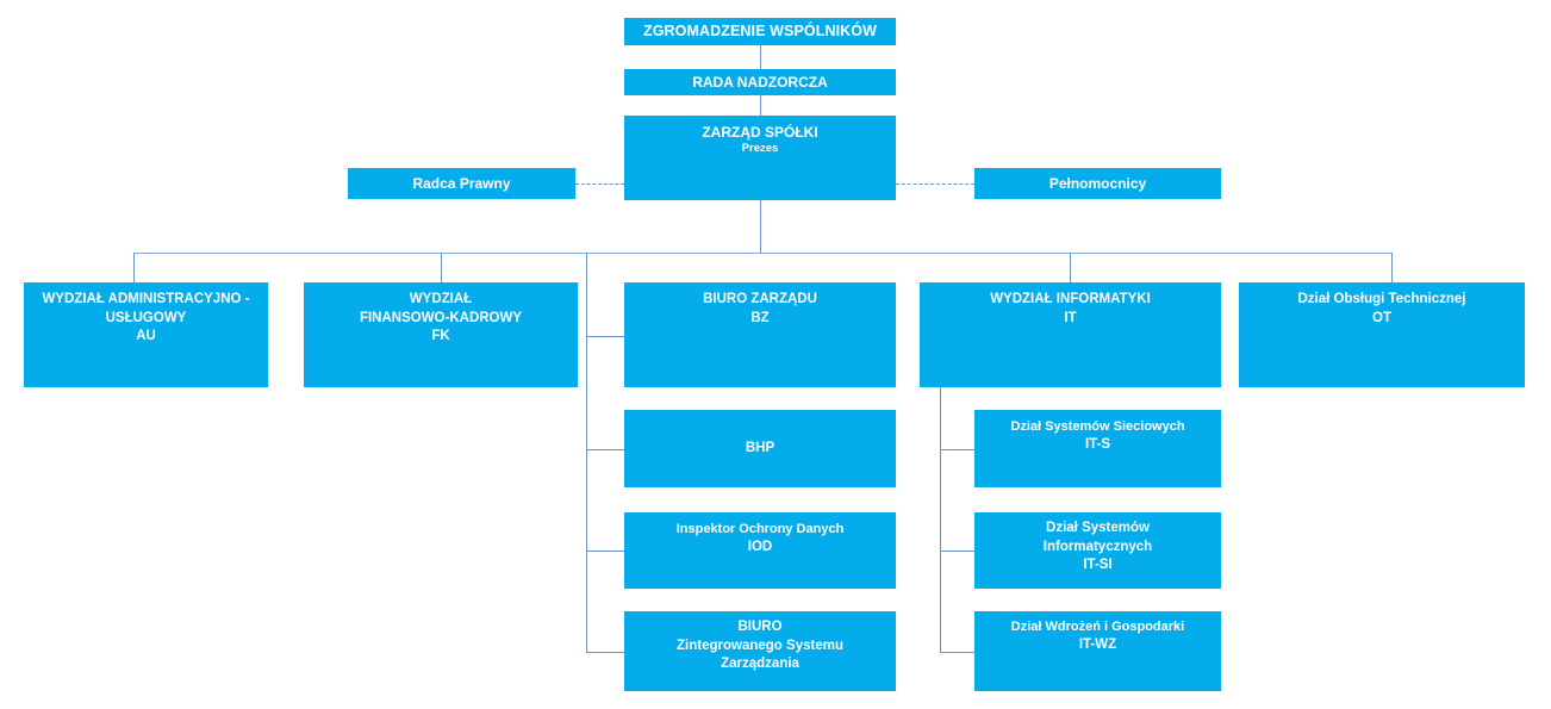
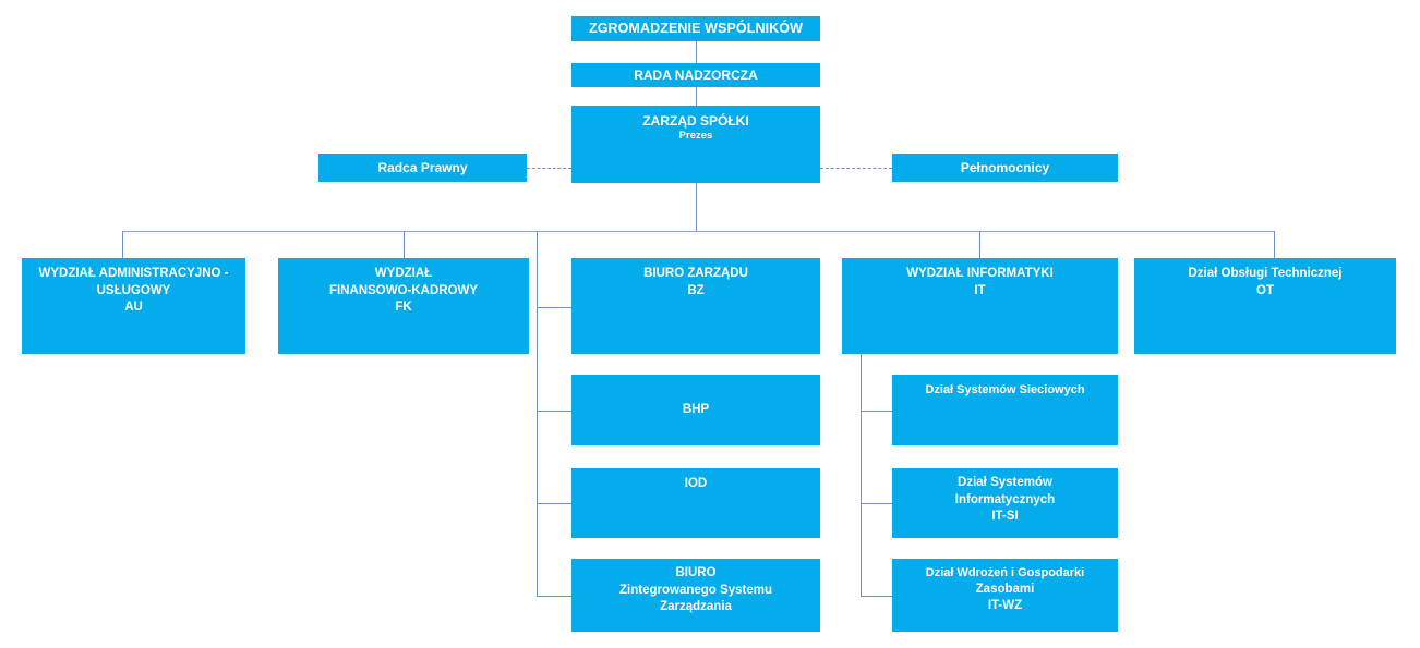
  ZGROMADZENIE WSPÓLNIKÓW
  RADA NADZORCZA
  ZARZĄD SPÓŁKI
  Prezes
  Radca Prawny
  Pełnomocnicy
  WYDZIAŁ ADMINISTRACYJNO -
  USŁUGOWY
  AU
  WYDZIAŁ
  FINANSOWO-KADROWY
  FK
  BIURO ZARZĄDU
  BZ
  WYDZIAŁ INFORMATYKI
  IT
  Dział Obsługi Technicznej
  OT
  BHP
- Inspektor Ochrony Danych
  IOD
  BIURO
  Zintegrowanego Systemu
  Zarządzania
  Dział Systemów Sieciowych
- IT-S
  Dział Systemów
  Informatycznych
  IT-SI
  Dział Wdrożeń i Gospodarki
+ Zasobami
  IT-WZ
